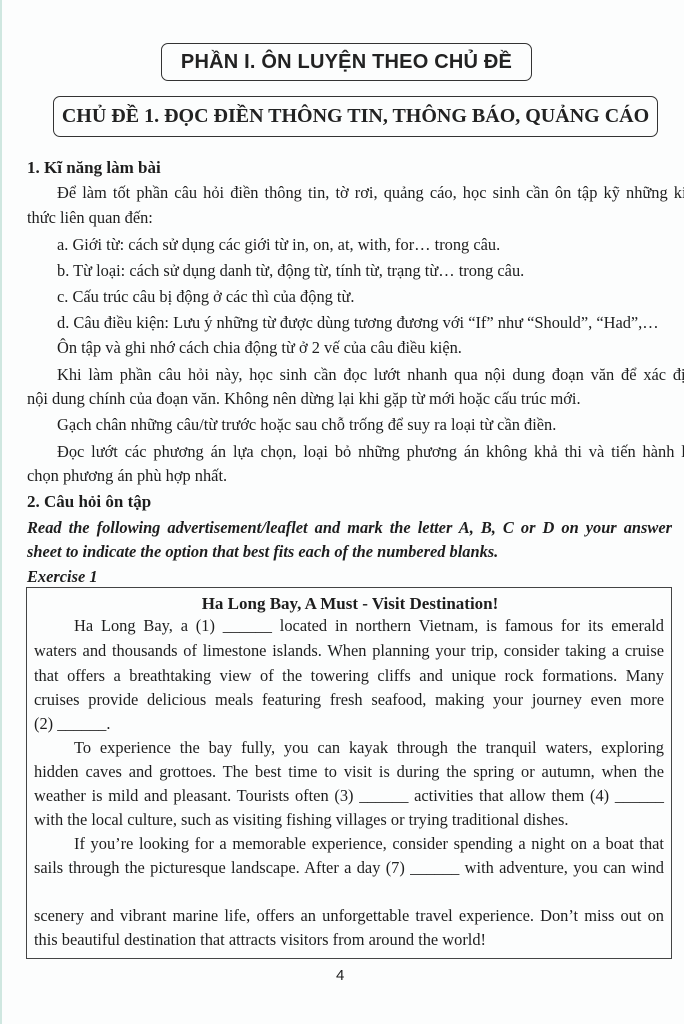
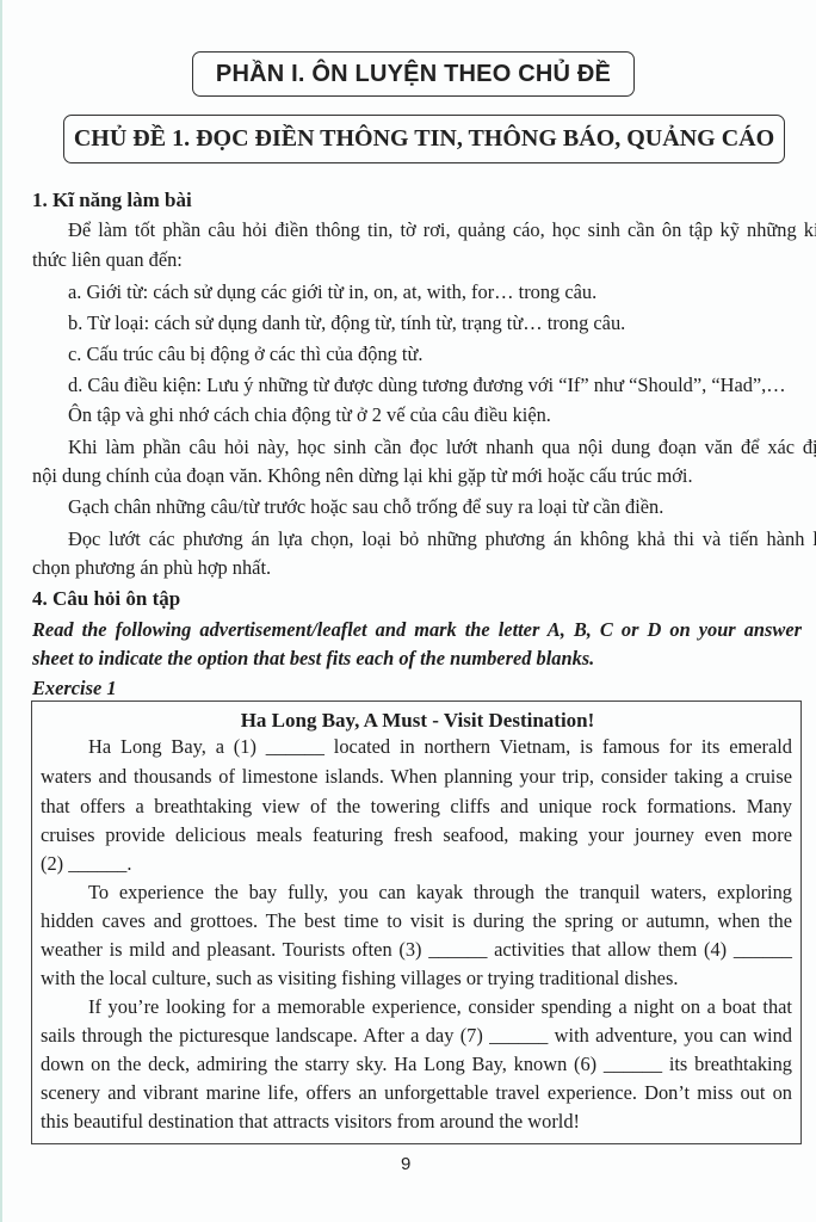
  PHẦN I. ÔN LUYỆN THEO CHỦ ĐỀ
  CHỦ ĐỀ 1. ĐỌC ĐIỀN THÔNG TIN, THÔNG BÁO, QUẢNG CÁO
  1. Kĩ năng làm bài
  Để làm tốt phần câu hỏi điền thông tin, tờ rơi, quảng cáo, học sinh cần ôn tập kỹ những k
  thức liên quan đến:
  a. Giới từ: cách sử dụng các giới từ in, on, at, with, for… trong câu.
  b. Từ loại: cách sử dụng danh từ, động từ, tính từ, trạng từ… trong câu.
  c. Cấu trúc câu bị động ở các thì của động từ.
  d. Câu điều kiện: Lưu ý những từ được dùng tương đương với “If” như “Should”, “Had”,…
  Ôn tập và ghi nhớ cách chia động từ ở 2 vế của câu điều kiện.
  Khi làm phần câu hỏi này, học sinh cần đọc lướt nhanh qua nội dung đoạn văn để xác đị
  nội dung chính của đoạn văn. Không nên dừng lại khi gặp từ mới hoặc cấu trúc mới.
  Gạch chân những câu/từ trước hoặc sau chỗ trống để suy ra loại từ cần điền.
  Đọc lướt các phương án lựa chọn, loại bỏ những phương án không khả thi và tiến hành
  chọn phương án phù hợp nhất.
- 2. Câu hỏi ôn tập
+ 4. Câu hỏi ôn tập
  Read the following advertisement/leaflet and mark the letter A, B, C or D on your answer
  sheet to indicate the option that best fits each of the numbered blanks.
  Exercise 1
  Ha Long Bay, A Must - Visit Destination!
  Ha Long Bay, a (1) ______ located in northern Vietnam, is famous for its emerald
  waters and thousands of limestone islands. When planning your trip, consider taking a cruise
  that offers a breathtaking view of the towering cliffs and unique rock formations. Many
  cruises provide delicious meals featuring fresh seafood, making your journey even more
  (2) ______.
  To experience the bay fully, you can kayak through the tranquil waters, exploring
  hidden caves and grottoes. The best time to visit is during the spring or autumn, when the
  weather is mild and pleasant. Tourists often (3) ______ activities that allow them (4) ______
  with the local culture, such as visiting fishing villages or trying traditional dishes.
  If you’re looking for a memorable experience, consider spending a night on a boat that
  sails through the picturesque landscape. After a day (7) ______ with adventure, you can wind
+ down on the deck, admiring the starry sky. Ha Long Bay, known (6) ______ its breathtaking
  scenery and vibrant marine life, offers an unforgettable travel experience. Don’t miss out on
  this beautiful destination that attracts visitors from around the world!
- 4
+ 9
